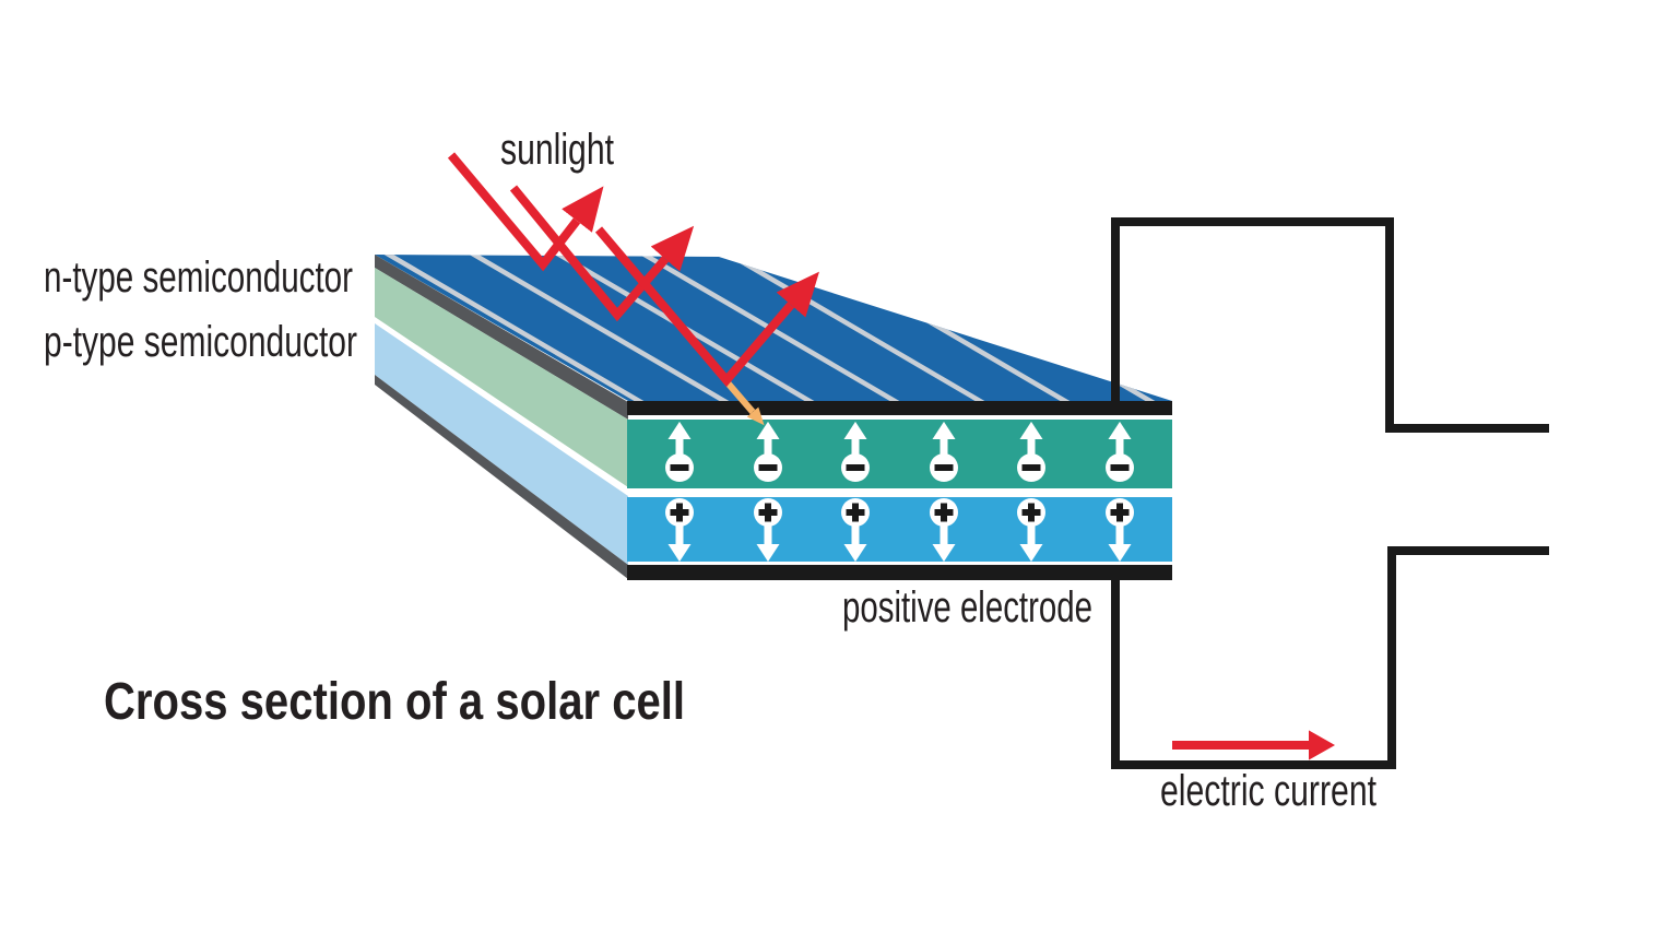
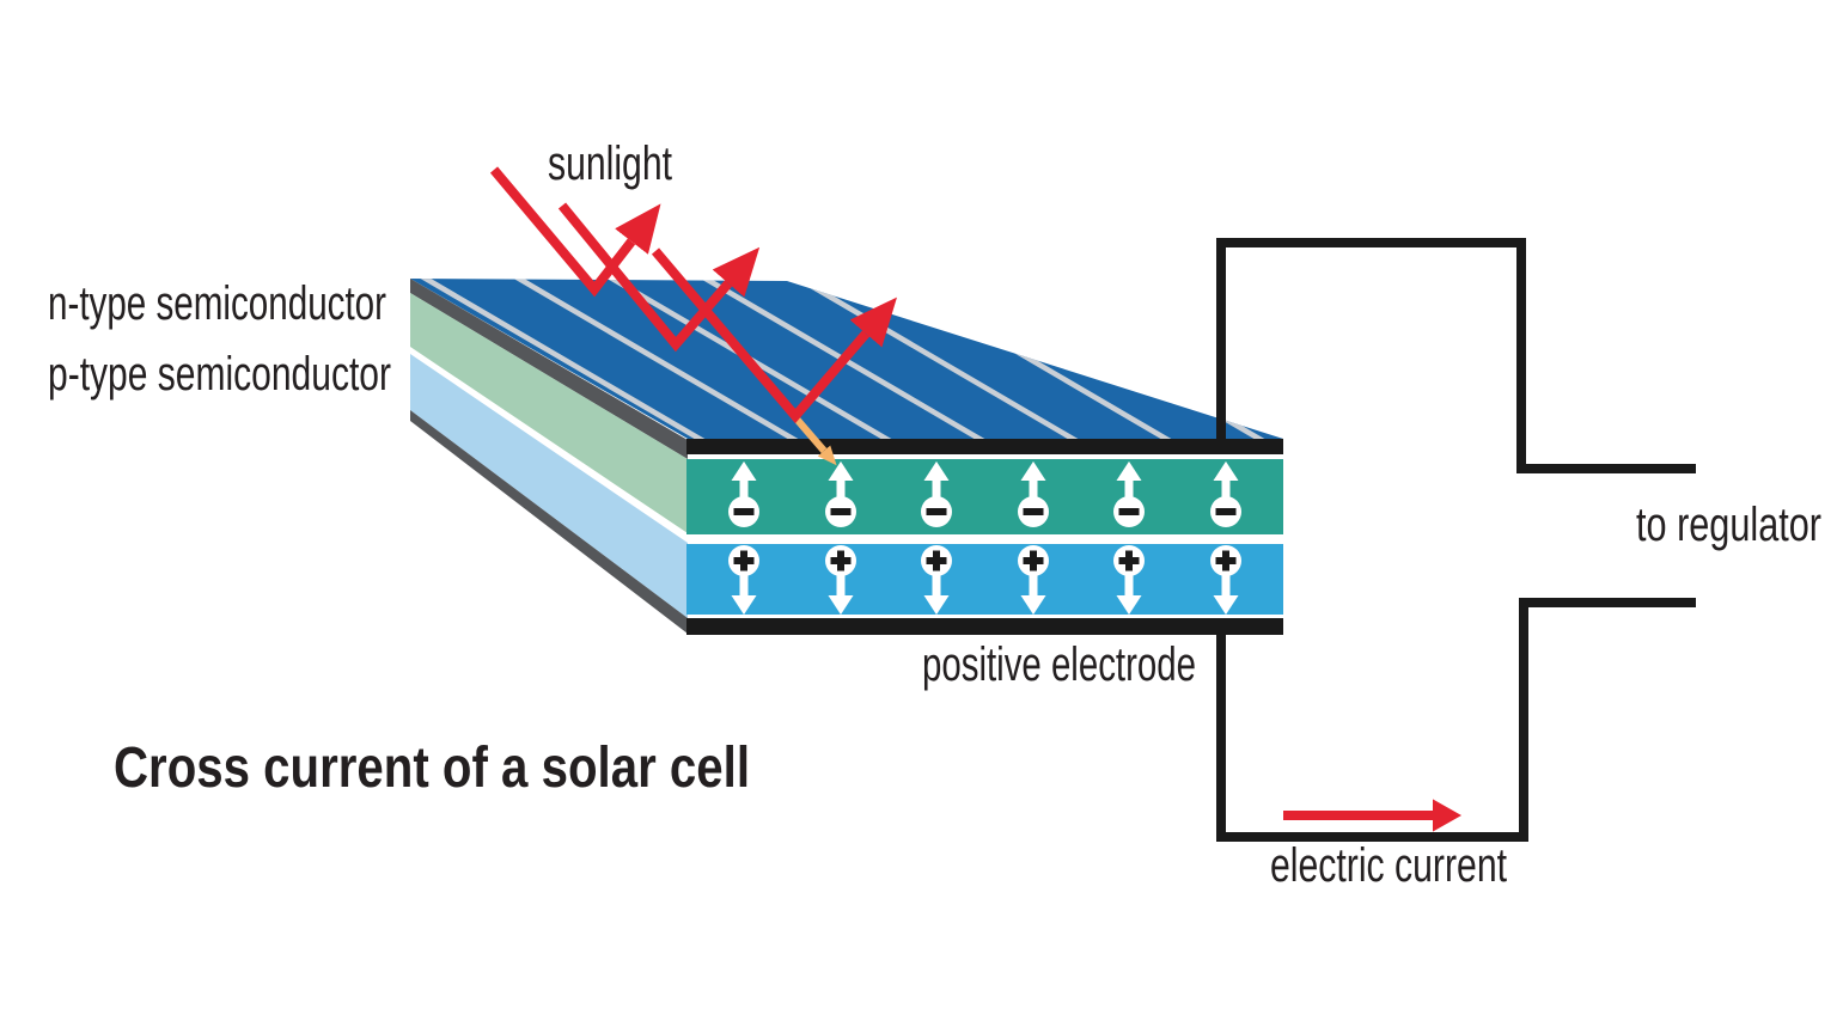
  sunlight
  n-type semiconductor
  p-type semiconductor
  positive electrode
+ to regulator
  electric current
- Cross section of a solar cell
+ Cross current of a solar cell
